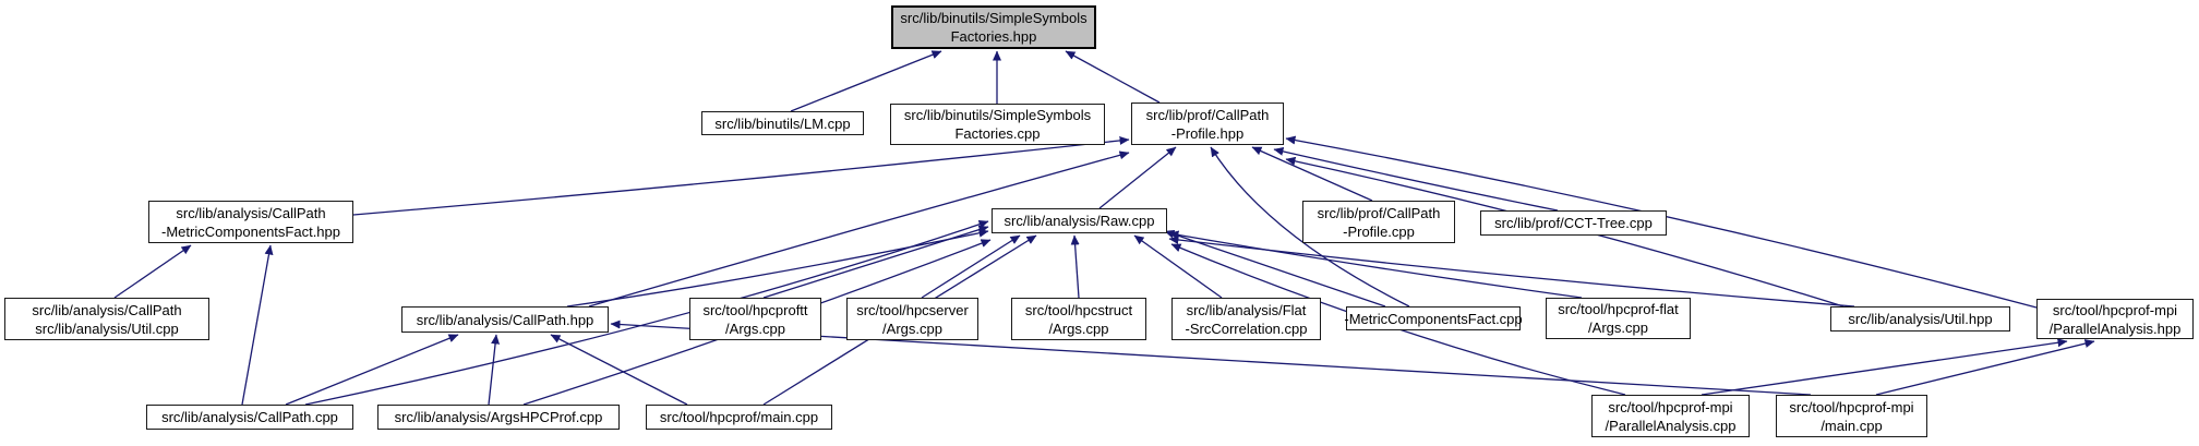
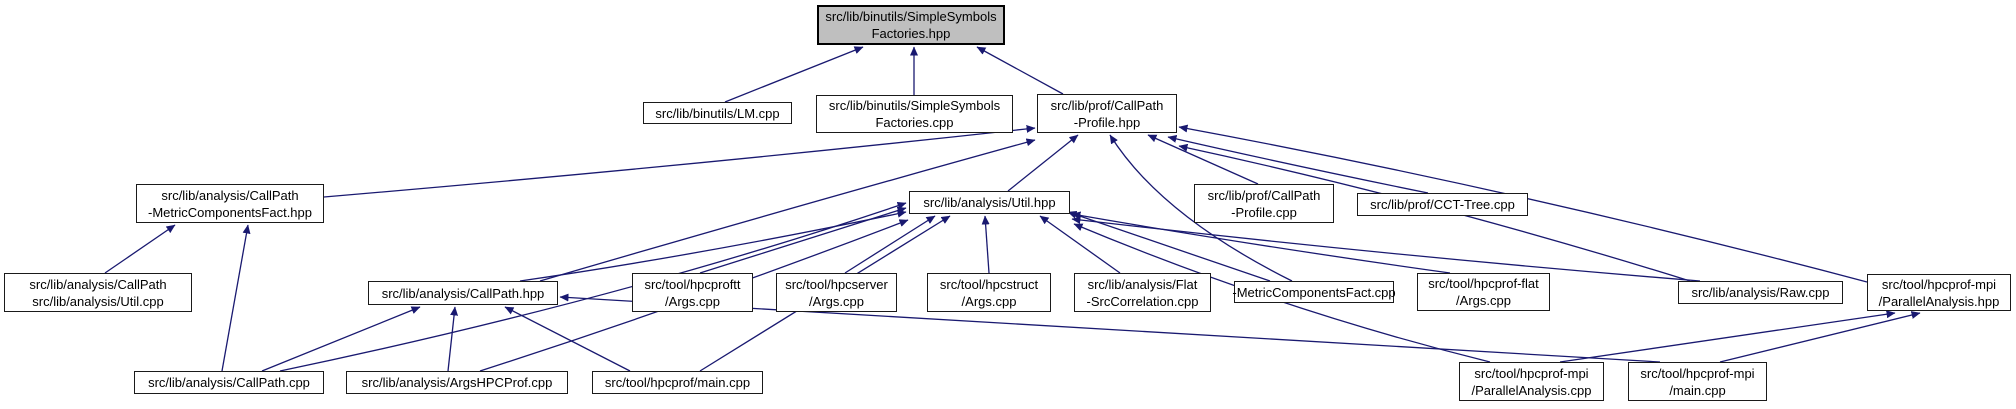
  src/lib/binutils/SimpleSymbols
  Factories.hpp
  src/lib/binutils/LM.cpp
  src/lib/binutils/SimpleSymbols
  Factories.cpp
  src/lib/prof/CallPath
  -Profile.hpp
  src/lib/analysis/CallPath
  -MetricComponentsFact.hpp
- src/lib/analysis/Raw.cpp
+ src/lib/analysis/Util.hpp
  src/lib/prof/CallPath
  -Profile.cpp
  src/lib/prof/CCT-Tree.cpp
  src/lib/analysis/CallPath
  src/lib/analysis/Util.cpp
  src/lib/analysis/CallPath.hpp
  src/tool/hpcproftt
  /Args.cpp
  src/tool/hpcserver
  /Args.cpp
  src/tool/hpcstruct
  /Args.cpp
  src/lib/analysis/Flat
  -SrcCorrelation.cpp
  -MetricComponentsFact.cpp
  src/tool/hpcprof-flat
  /Args.cpp
- src/lib/analysis/Util.hpp
+ src/lib/analysis/Raw.cpp
  src/tool/hpcprof-mpi
  /ParallelAnalysis.hpp
  src/lib/analysis/CallPath.cpp
  src/lib/analysis/ArgsHPCProf.cpp
  src/tool/hpcprof/main.cpp
  src/tool/hpcprof-mpi
  /ParallelAnalysis.cpp
  src/tool/hpcprof-mpi
  /main.cpp
